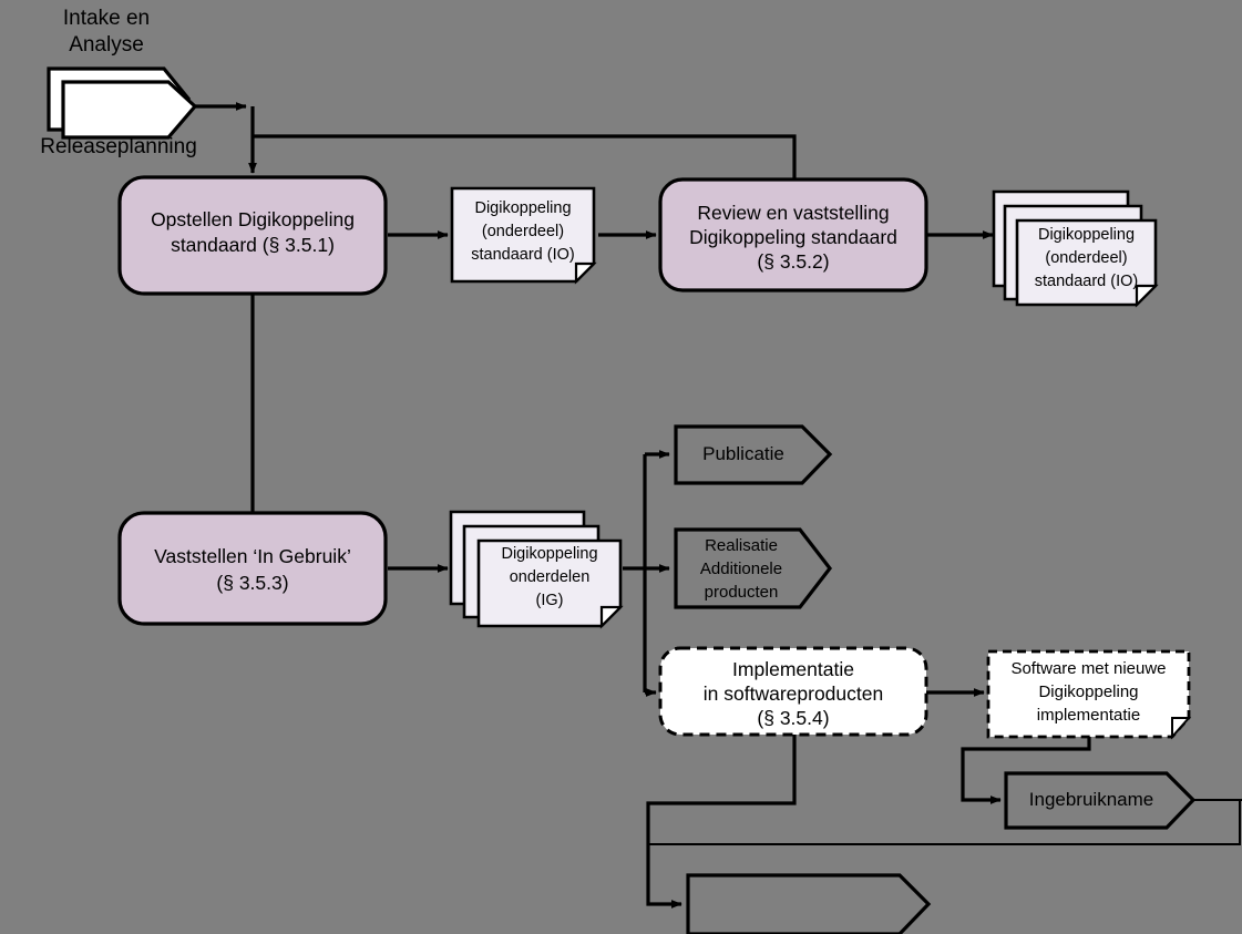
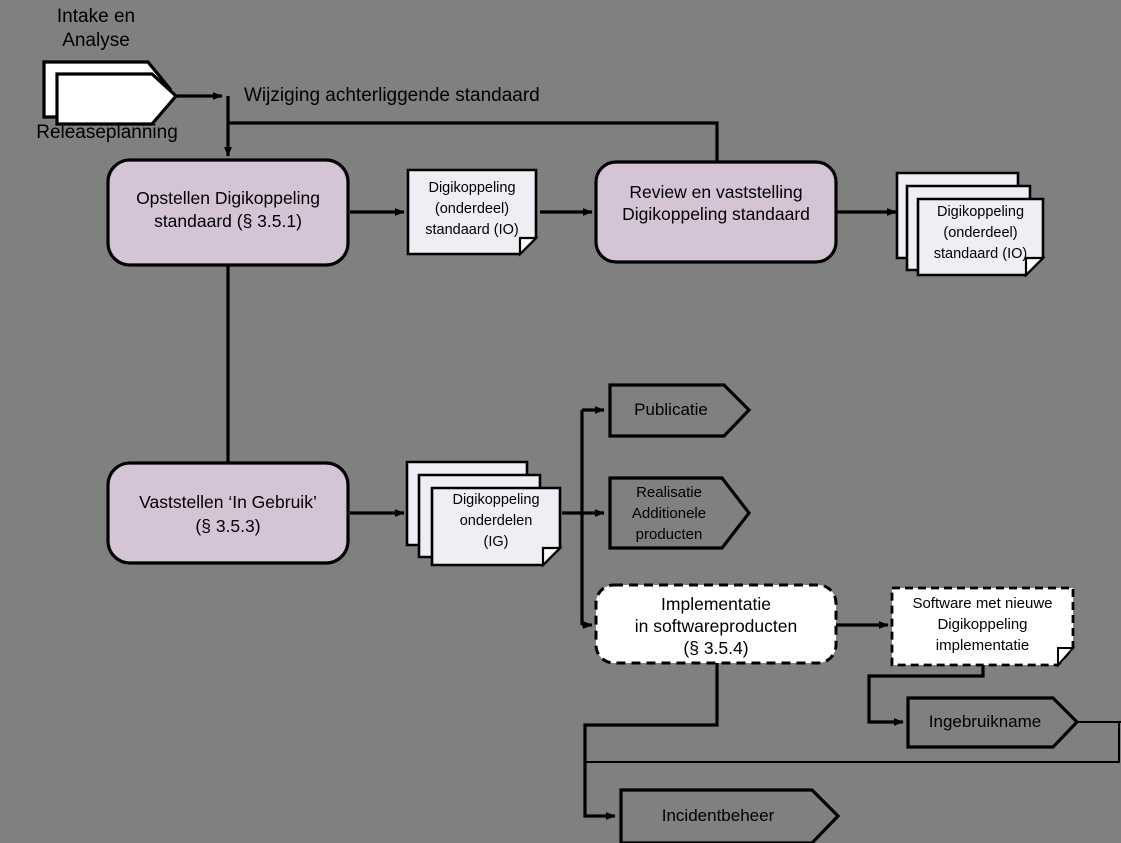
  Intake en
  Analyse
  Releaseplanning
+ Wijziging achterliggende standaard
  Opstellen Digikoppeling
  standaard (§ 3.5.1)
  Digikoppeling
  (onderdeel)
  standaard (IO)
  Review en vaststelling
  Digikoppeling standaard
- (§ 3.5.2)
  Digikoppeling
  (onderdeel)
  standaard (IO)
  Vaststellen ‘In Gebruik’
  (§ 3.5.3)
  Digikoppeling
  onderdelen
  (IG)
  Publicatie
  Realisatie
  Additionele
  producten
  Implementatie
  in softwareproducten
  (§ 3.5.4)
  Software met nieuwe
  Digikoppeling
  implementatie
  Ingebruikname
+ Incidentbeheer
